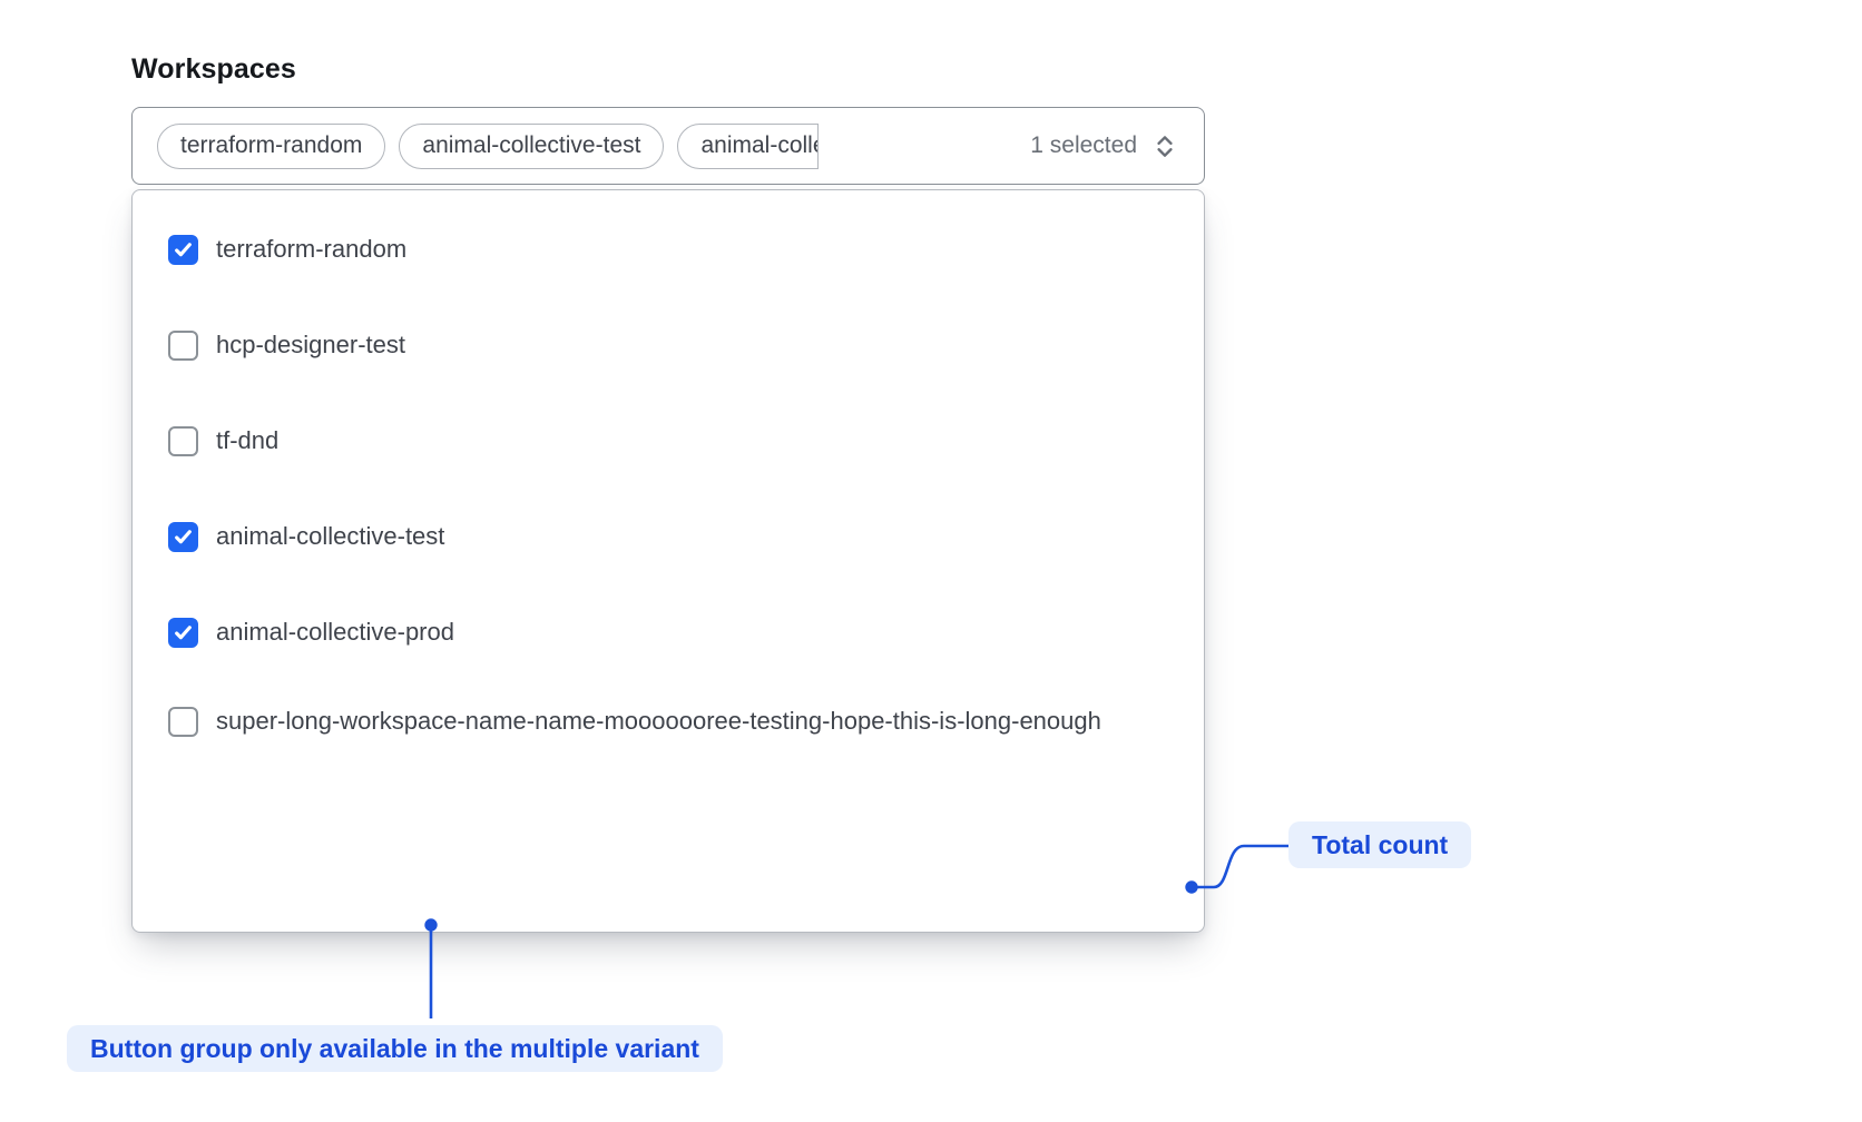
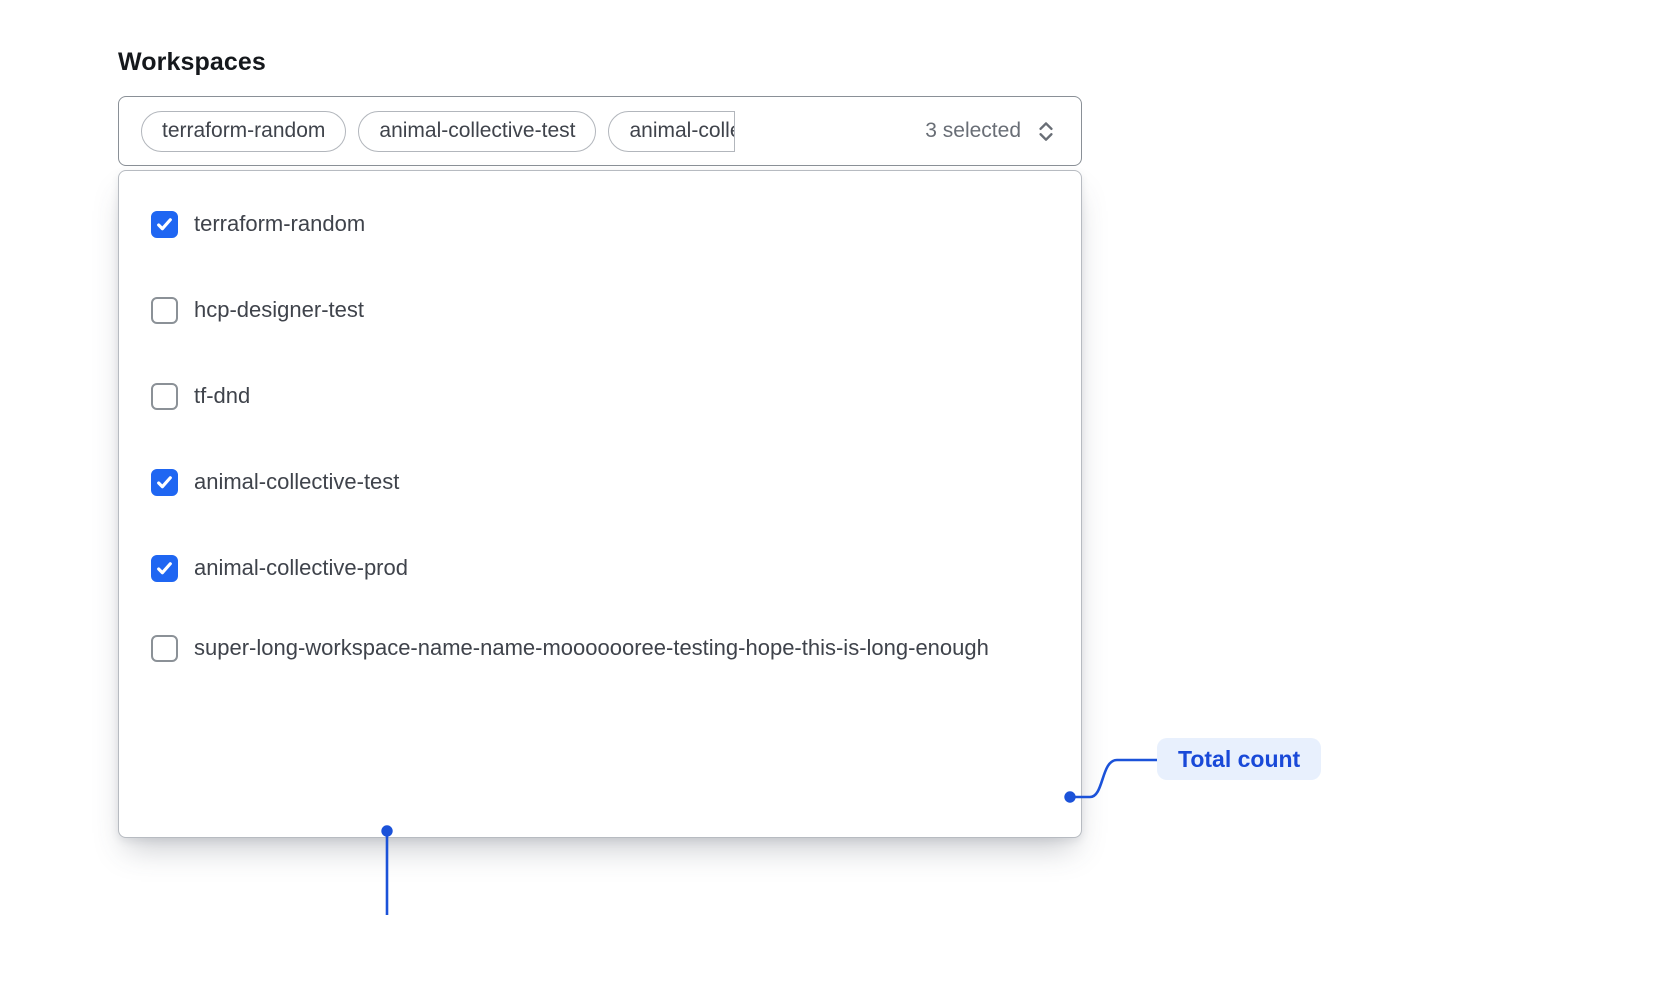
  Workspaces
  terraform-random
  animal-collective-test
- 1 selected
+ 3 selected
  terraform-random
  hcp-designer-test
  tf-dnd
  animal-collective-test
  animal-collective-prod
  super-long-workspace-name-name-mooooooree-testing-hope-this-is-long-enough
  Total count
- Button group only available in the multiple variant
